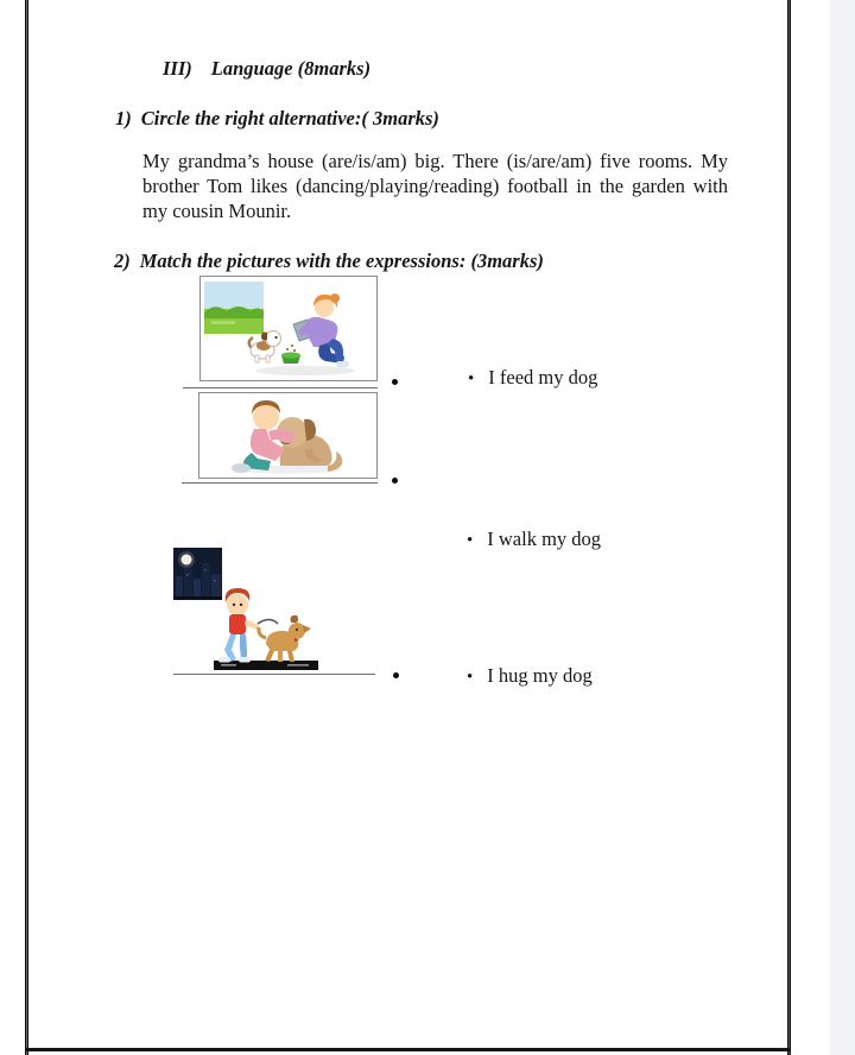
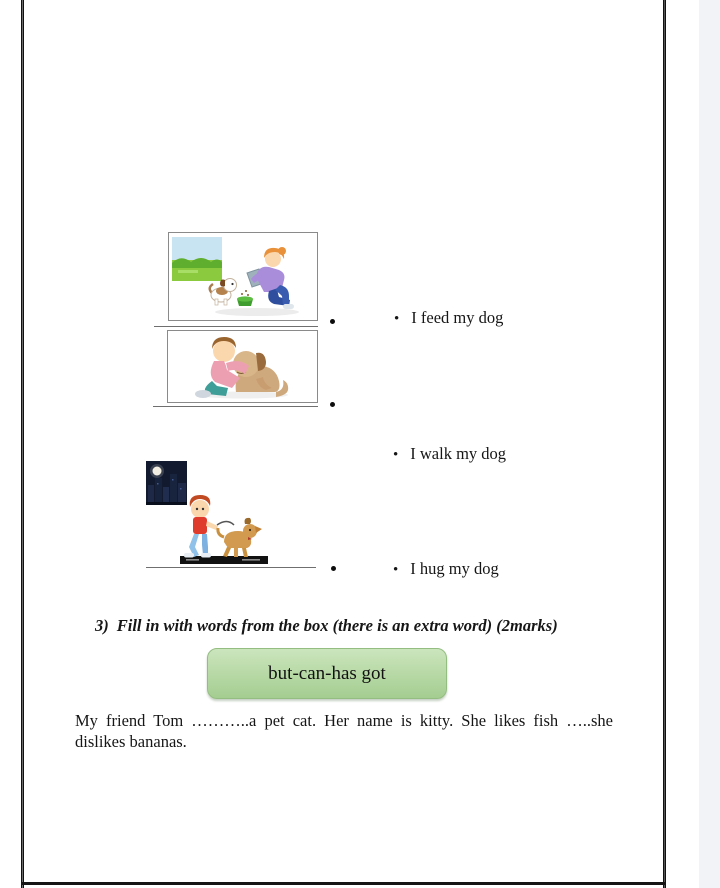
- III) Language (8marks)
- 1) Circle the right alternative:( 3marks)
- My grandma’s house (are/is/am) big. There (is/are/am) five rooms. My brother Tom likes (dancing/playing/reading) football in the garden with my cousin Mounir.
- 2) Match the pictures with the expressions: (3marks)
  • I feed my dog
  • I walk my dog
  • I hug my dog
+ 3) Fill in with words from the box (there is an extra word) (2marks)
+ but-can-has got
+ My friend Tom ………..a pet cat. Her name is kitty. She likes fish …..she dislikes bananas.
